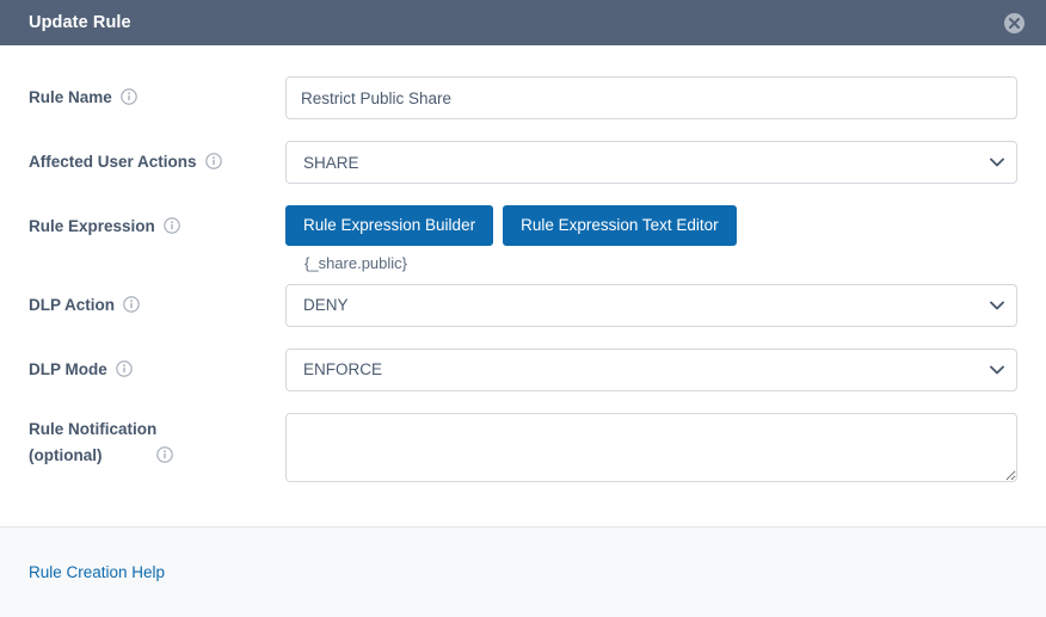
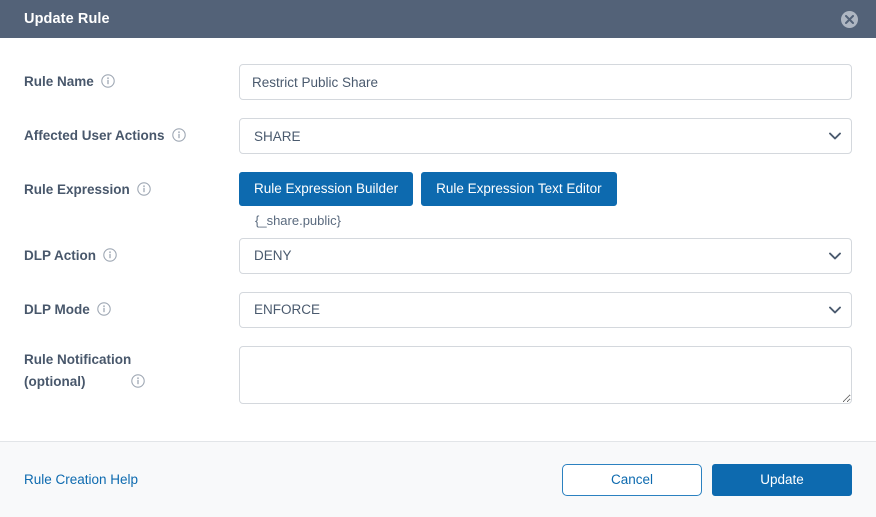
  Update Rule
  Rule Name
  Restrict Public Share
  Affected User Actions
  SHARE
  Rule Expression
  Rule Expression Builder
  Rule Expression Text Editor
  {_share.public}
  DLP Action
  DENY
  DLP Mode
  ENFORCE
  Rule Notification (optional)
  Rule Creation Help
+ Cancel
+ Update
